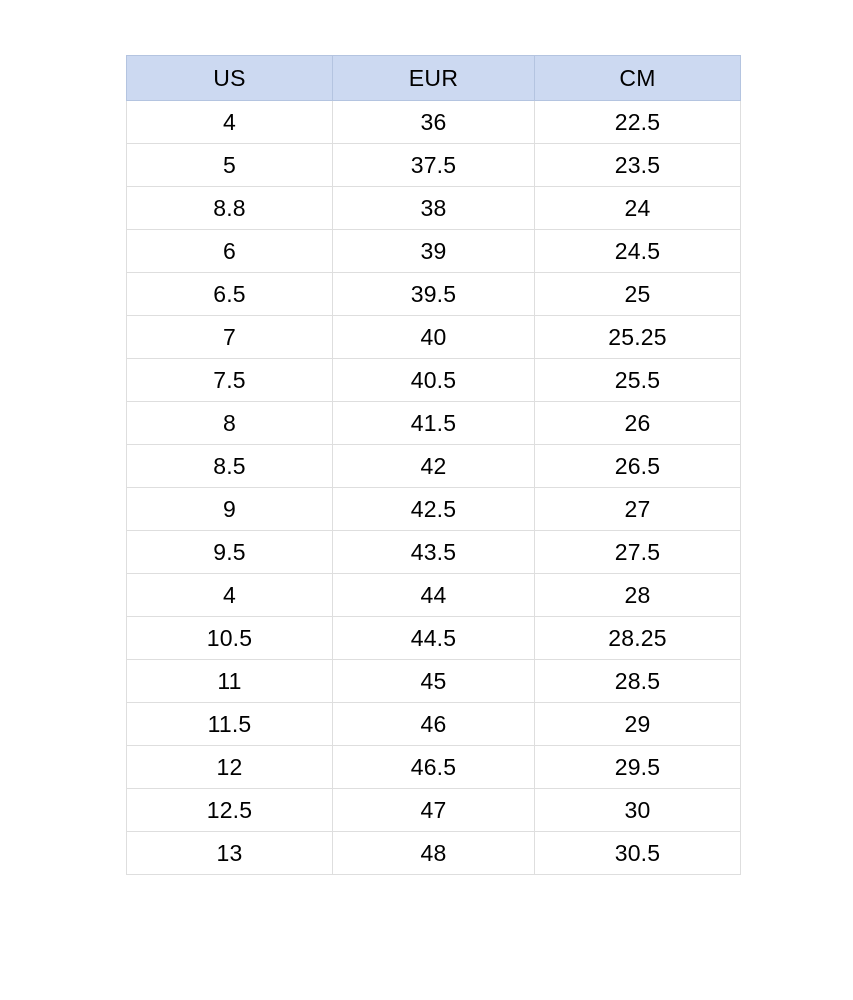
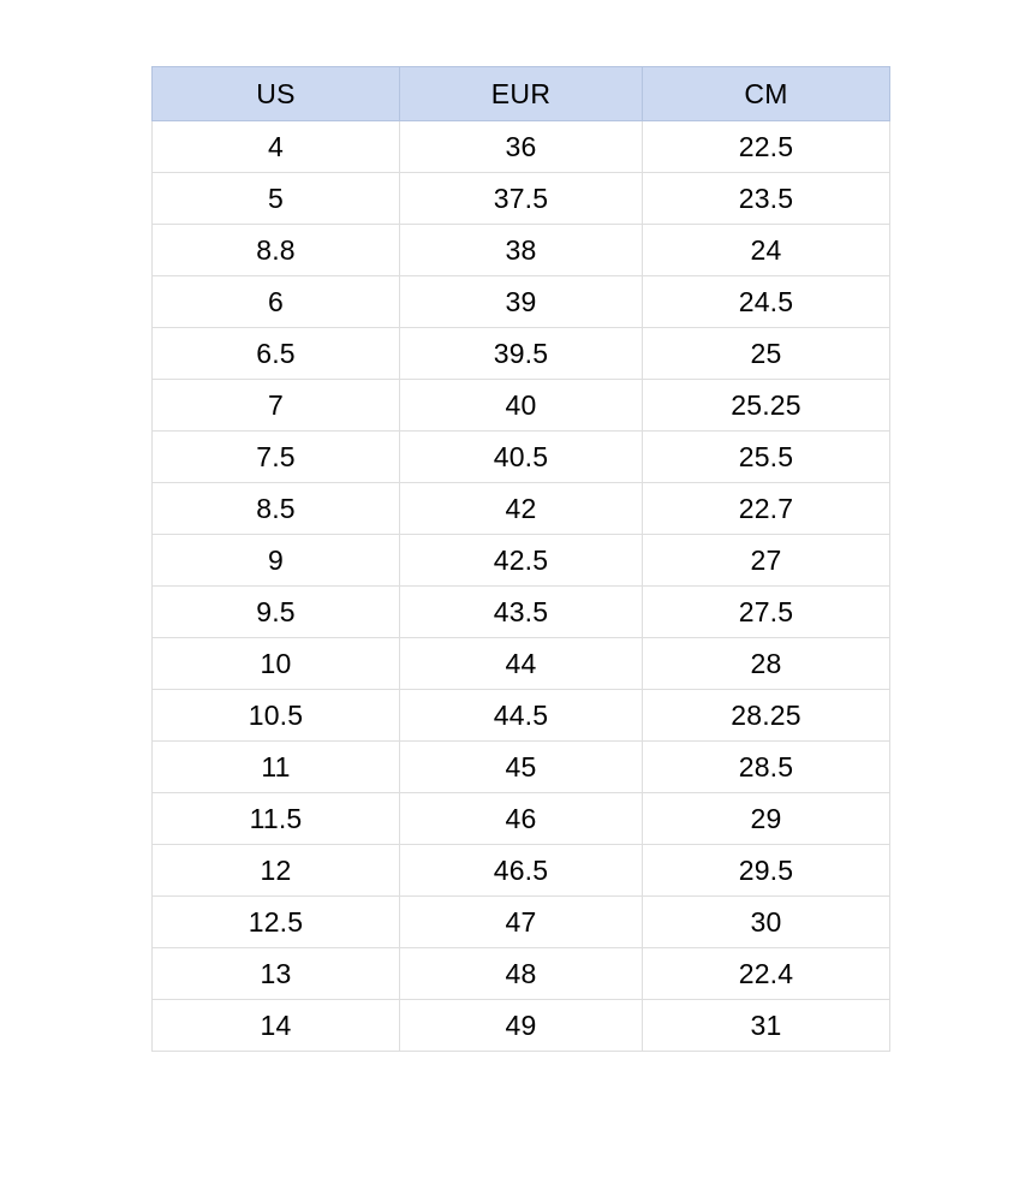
  US	EUR	CM
  4	36	22.5
  5	37.5	23.5
  8.8	38	24
  6	39	24.5
  6.5	39.5	25
  7	40	25.25
  7.5	40.5	25.5
- 8	41.5	26
- 8.5	42	26.5
+ 8.5	42	22.7
  9	42.5	27
  9.5	43.5	27.5
- 4	44	28
+ 10	44	28
  10.5	44.5	28.25
  11	45	28.5
  11.5	46	29
  12	46.5	29.5
  12.5	47	30
- 13	48	30.5
+ 13	48	22.4
+ 14	49	31
